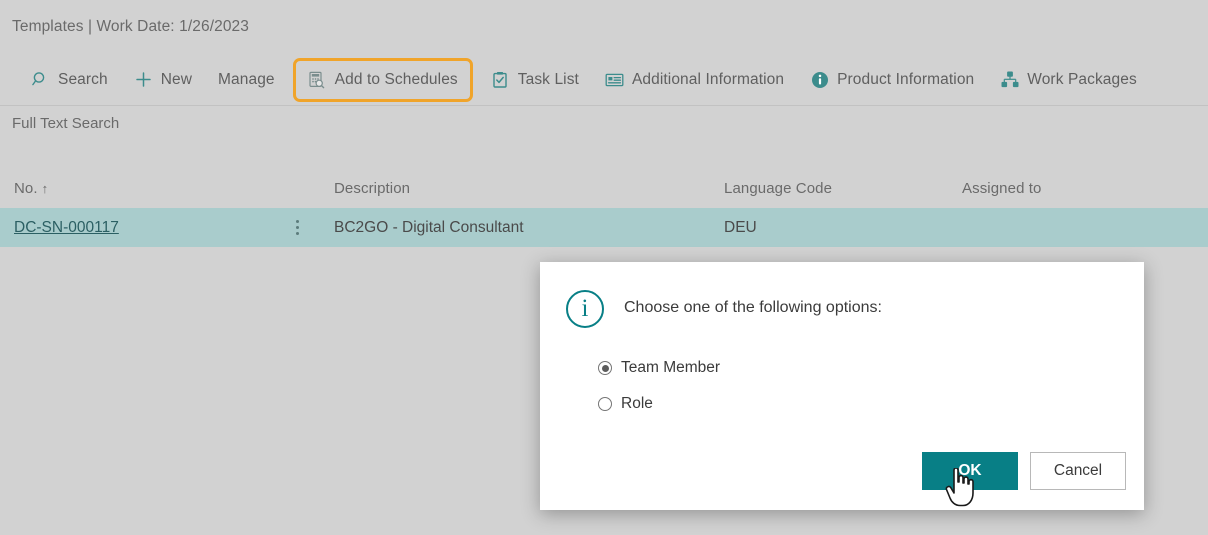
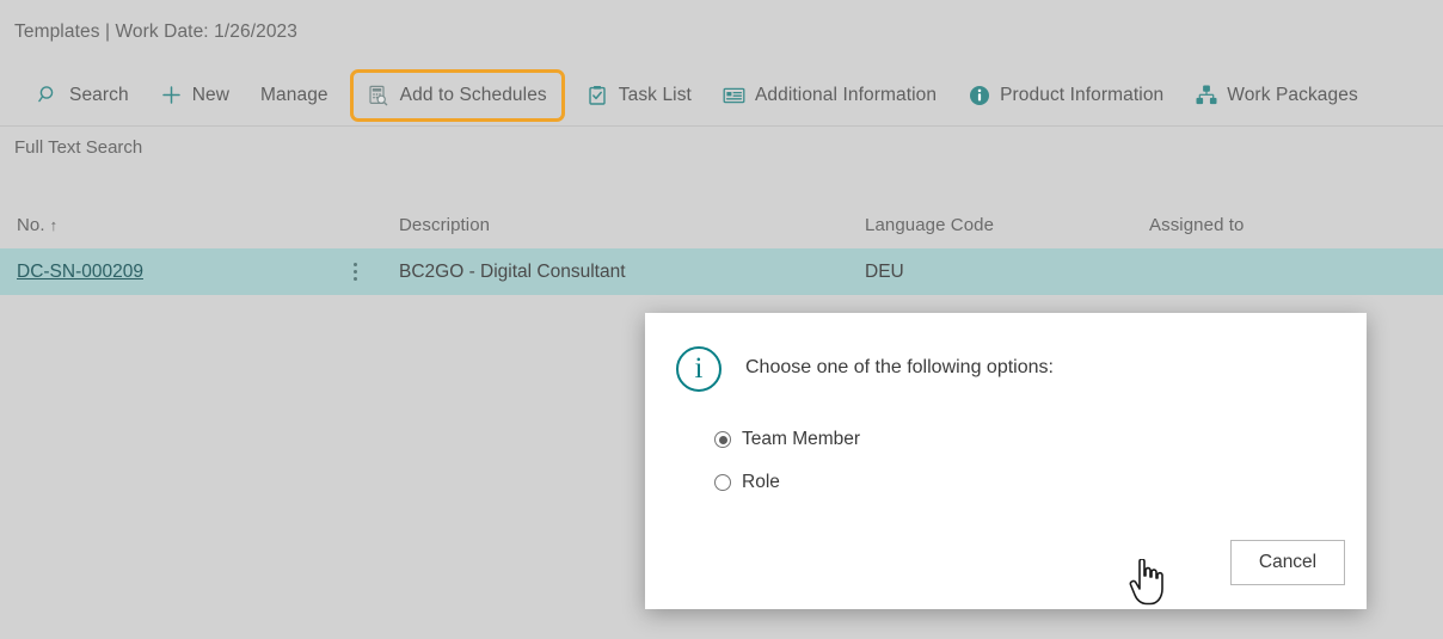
  Templates | Work Date: 1/26/2023
  Search
  New
  Manage
  Add to Schedules
  Task List
  Additional Information
  Product Information
  Work Packages
  Full Text Search
  No.
  ↑
  Description
  Language Code
  Assigned to
- DC-SN-000117
+ DC-SN-000209
  BC2GO - Digital Consultant
  DEU
  i
  Choose one of the following options:
  Team Member
  Role
- OK
  Cancel
